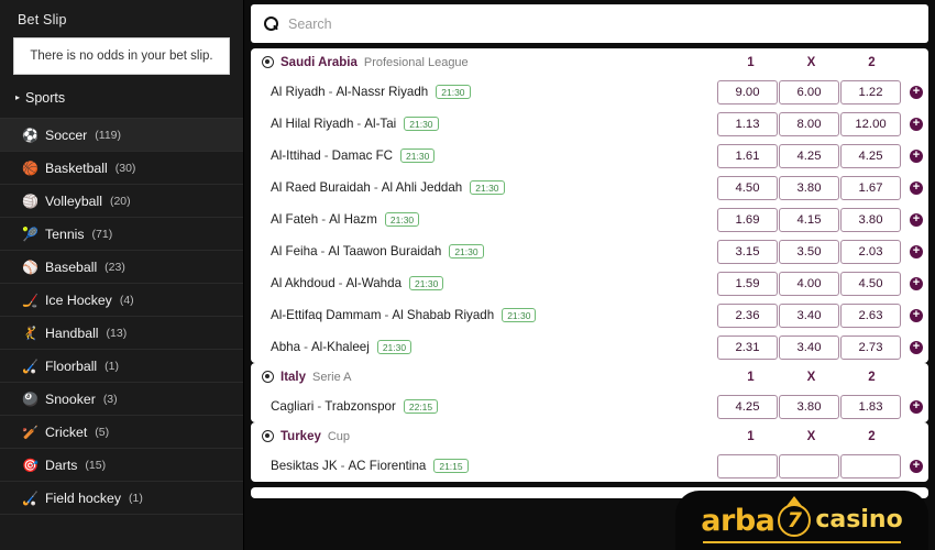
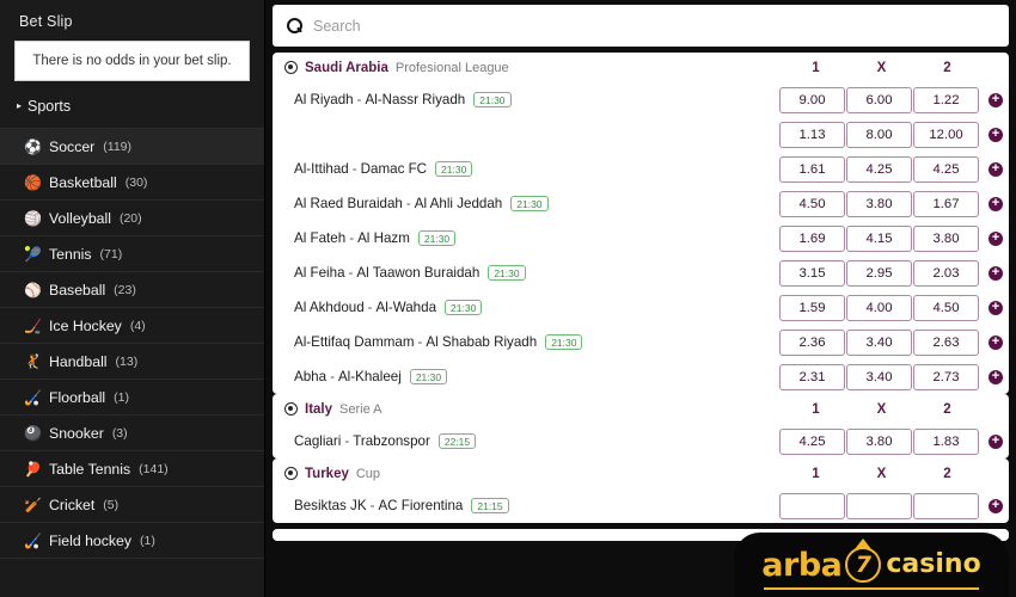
  Bet Slip
  There is no odds in your bet slip.
  ▸
  Sports
  ⚽
  Soccer
  (119)
  🏀
  Basketball
  (30)
  🏐
  Volleyball
  (20)
  🎾
  Tennis
  (71)
  ⚾
  Baseball
  (23)
  🏒
  Ice Hockey
  (4)
  🤾
  Handball
  (13)
  🏑
  Floorball
  (1)
  🎱
  Snooker
  (3)
+ 🏓
+ Table Tennis
+ (141)
  🏏
  Cricket
  (5)
- 🎯
- Darts
- (15)
  🏑
  Field hockey
  (1)
  Search
  Saudi Arabia
  Profesional League
  1
  X
  2
  Al Riyadh - Al-Nassr Riyadh 21:30
  9.00
  6.00
  1.22
  +
- Al Hilal Riyadh - Al-Tai 21:30
  1.13
  8.00
  12.00
  +
  Al-Ittihad - Damac FC 21:30
  1.61
  4.25
  4.25
  +
  Al Raed Buraidah - Al Ahli Jeddah 21:30
  4.50
  3.80
  1.67
  +
  Al Fateh - Al Hazm 21:30
  1.69
  4.15
  3.80
  +
  Al Feiha - Al Taawon Buraidah 21:30
  3.15
- 3.50
+ 2.95
  2.03
  +
  Al Akhdoud - Al-Wahda 21:30
  1.59
  4.00
  4.50
  +
  Al-Ettifaq Dammam - Al Shabab Riyadh 21:30
  2.36
  3.40
  2.63
  +
  Abha - Al-Khaleej 21:30
  2.31
  3.40
  2.73
  +
  Italy
  Serie A
  1
  X
  2
  Cagliari - Trabzonspor 22:15
  4.25
  3.80
  1.83
  +
  Turkey
  Cup
  1
  X
  2
  Besiktas JK - AC Fiorentina 21:15
  +
  arba
  7
  casino
